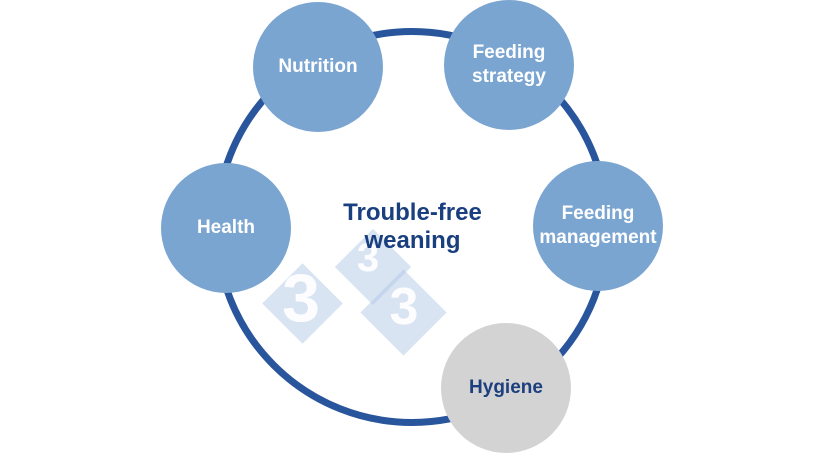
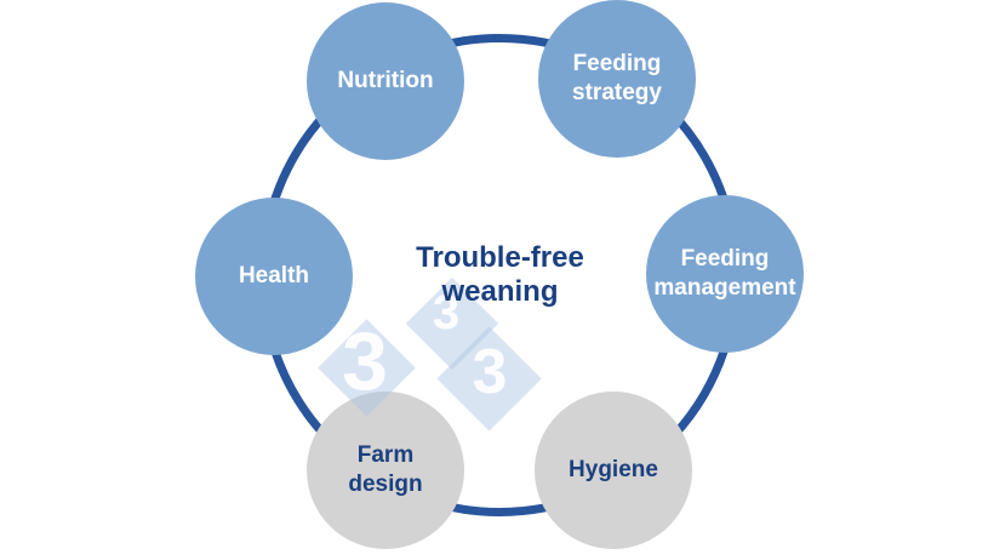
  Nutrition
  Feeding
  strategy
  Feeding
  management
  Hygiene
+ Farm
+ design
  Health
  3
  3
  3
  Trouble-free
  weaning
